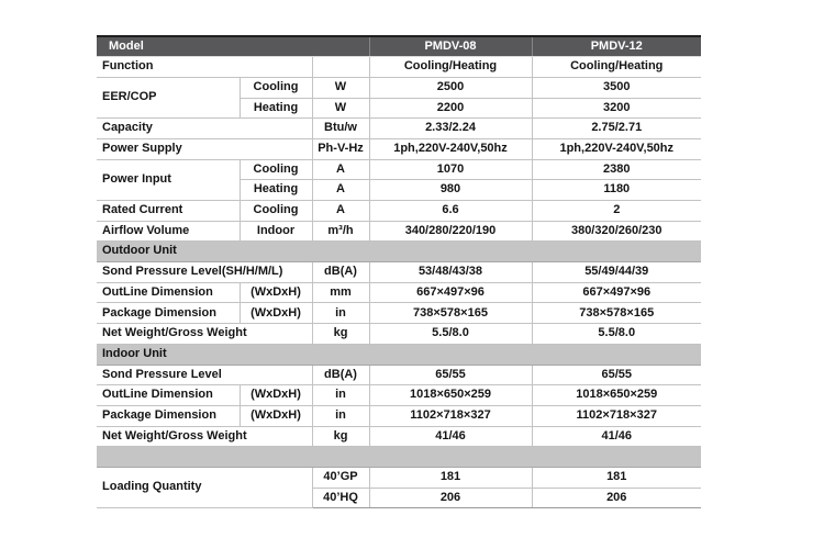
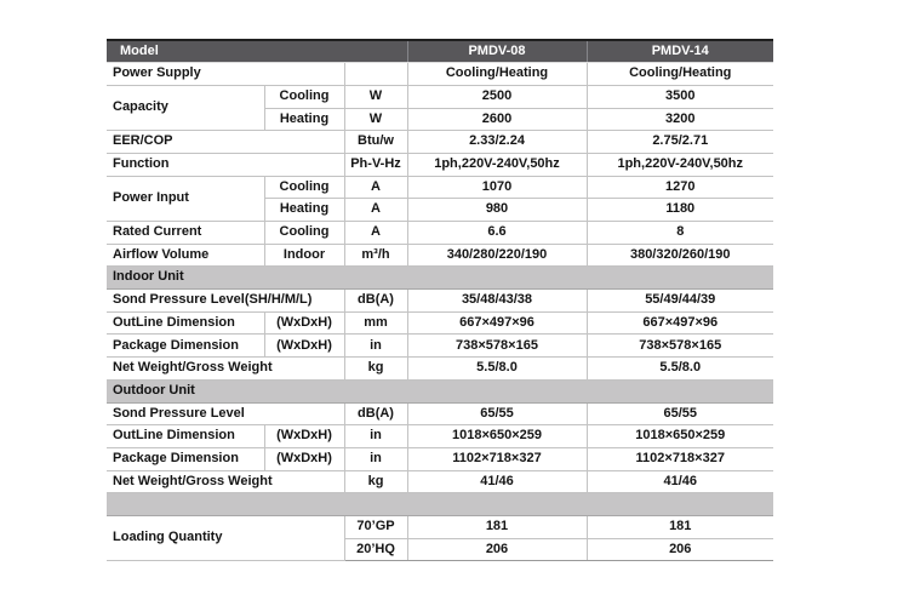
- Model	PMDV-08	PMDV-12
+ Model	PMDV-08	PMDV-14
- Function		Cooling/Heating	Cooling/Heating
+ Power Supply		Cooling/Heating	Cooling/Heating
- EER/COP	Cooling	W	2500	3500
+ Capacity	Cooling	W	2500	3500
- Heating	W	2200	3200
+ Heating	W	2600	3200
- Capacity	Btu/w	2.33/2.24	2.75/2.71
+ EER/COP	Btu/w	2.33/2.24	2.75/2.71
- Power Supply	Ph-V-Hz	1ph,220V-240V,50hz	1ph,220V-240V,50hz
+ Function	Ph-V-Hz	1ph,220V-240V,50hz	1ph,220V-240V,50hz
- Power Input	Cooling	A	1070	2380
+ Power Input	Cooling	A	1070	1270
  Heating	A	980	1180
- Rated Current	Cooling	A	6.6	2
+ Rated Current	Cooling	A	6.6	8
- Airflow Volume	Indoor	m³/h	340/280/220/190	380/320/260/230
+ Airflow Volume	Indoor	m³/h	340/280/220/190	380/320/260/190
- Outdoor Unit
+ Indoor Unit
- Sond Pressure Level(SH/H/M/L)	dB(A)	53/48/43/38	55/49/44/39
+ Sond Pressure Level(SH/H/M/L)	dB(A)	35/48/43/38	55/49/44/39
  OutLine Dimension	(WxDxH)	mm	667×497×96	667×497×96
  Package Dimension	(WxDxH)	in	738×578×165	738×578×165
  Net Weight/Gross Weight	kg	5.5/8.0	5.5/8.0
- Indoor Unit
+ Outdoor Unit
  Sond Pressure Level	dB(A)	65/55	65/55
  OutLine Dimension	(WxDxH)	in	1018×650×259	1018×650×259
  Package Dimension	(WxDxH)	in	1102×718×327	1102×718×327
  Net Weight/Gross Weight	kg	41/46	41/46
- Loading Quantity	40’GP	181	181
+ Loading Quantity	70’GP	181	181
- 40’HQ	206	206
+ 20’HQ	206	206
